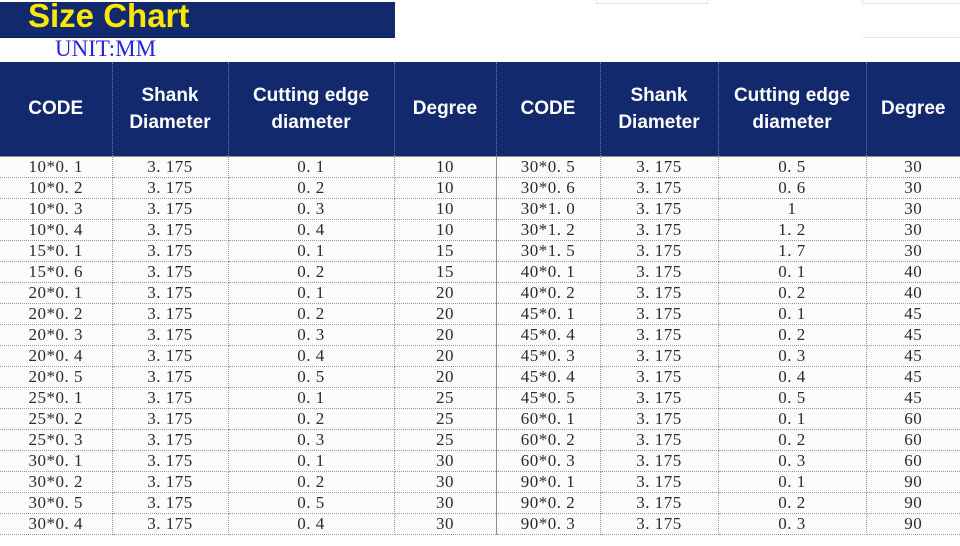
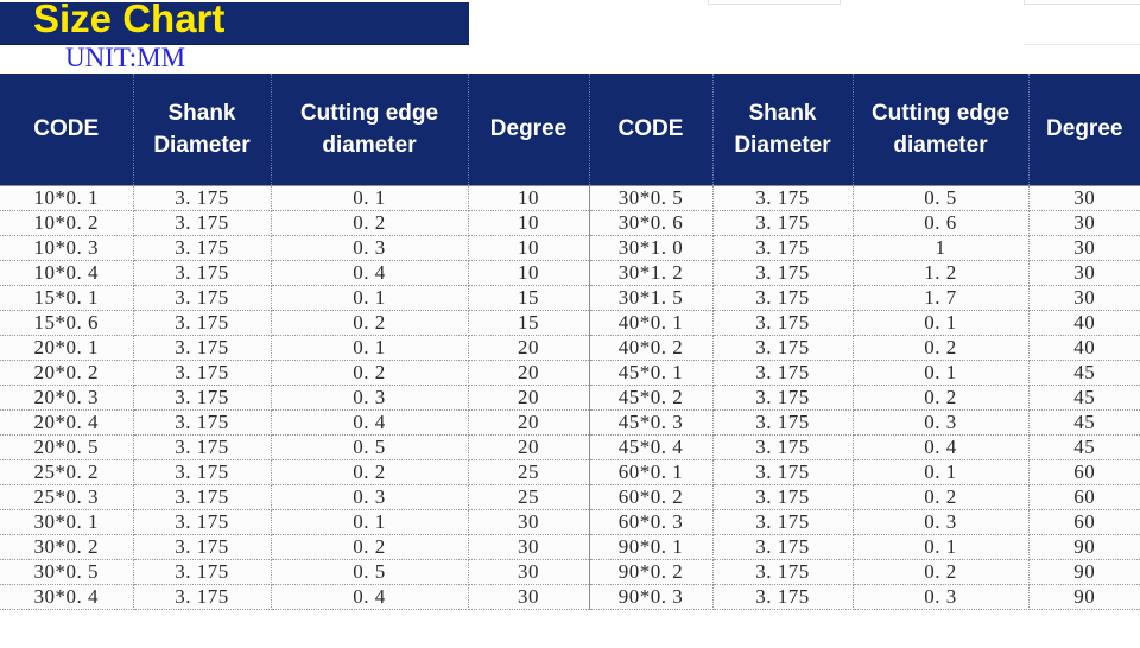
  Size Chart
  UNIT:MM
  CODE	Shank Diameter	Cutting edge diameter	Degree	CODE	Shank Diameter	Cutting edge diameter	Degree
  10*0. 1	3. 175	0. 1	10	30*0. 5	3. 175	0. 5	30
  10*0. 2	3. 175	0. 2	10	30*0. 6	3. 175	0. 6	30
  10*0. 3	3. 175	0. 3	10	30*1. 0	3. 175	1	30
  10*0. 4	3. 175	0. 4	10	30*1. 2	3. 175	1. 2	30
  15*0. 1	3. 175	0. 1	15	30*1. 5	3. 175	1. 7	30
  15*0. 6	3. 175	0. 2	15	40*0. 1	3. 175	0. 1	40
  20*0. 1	3. 175	0. 1	20	40*0. 2	3. 175	0. 2	40
  20*0. 2	3. 175	0. 2	20	45*0. 1	3. 175	0. 1	45
- 20*0. 3	3. 175	0. 3	20	45*0. 4	3. 175	0. 2	45
+ 20*0. 3	3. 175	0. 3	20	45*0. 2	3. 175	0. 2	45
  20*0. 4	3. 175	0. 4	20	45*0. 3	3. 175	0. 3	45
  20*0. 5	3. 175	0. 5	20	45*0. 4	3. 175	0. 4	45
- 25*0. 1	3. 175	0. 1	25	45*0. 5	3. 175	0. 5	45
  25*0. 2	3. 175	0. 2	25	60*0. 1	3. 175	0. 1	60
  25*0. 3	3. 175	0. 3	25	60*0. 2	3. 175	0. 2	60
  30*0. 1	3. 175	0. 1	30	60*0. 3	3. 175	0. 3	60
  30*0. 2	3. 175	0. 2	30	90*0. 1	3. 175	0. 1	90
  30*0. 5	3. 175	0. 5	30	90*0. 2	3. 175	0. 2	90
  30*0. 4	3. 175	0. 4	30	90*0. 3	3. 175	0. 3	90
